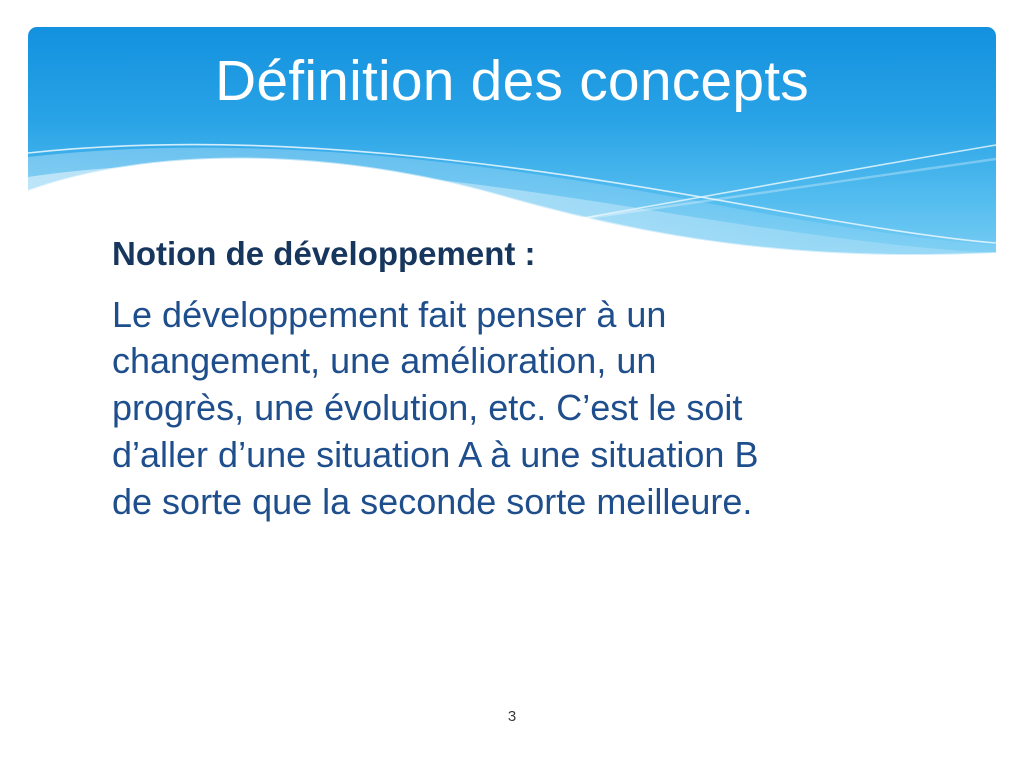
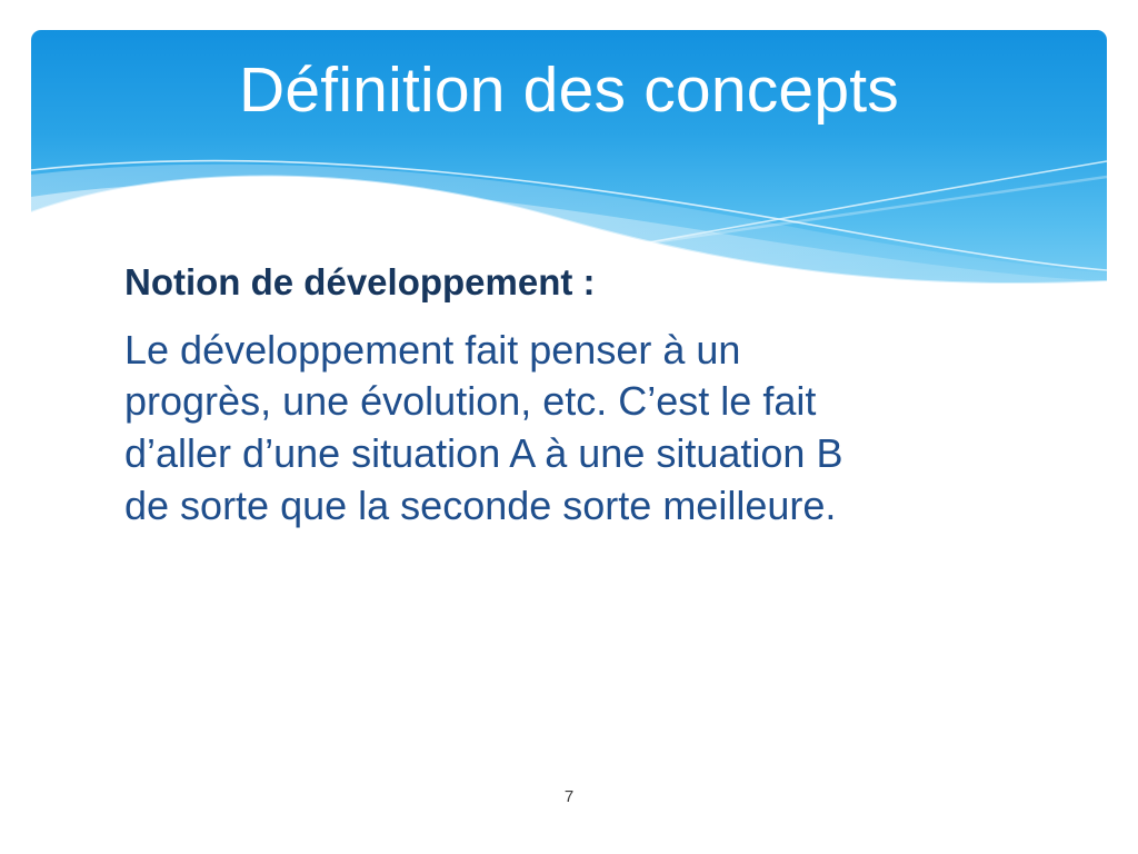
  Définition des concepts
  Notion de développement :
  Le développement fait penser à un
- changement, une amélioration, un
- progrès, une évolution, etc. C’est le soit
+ progrès, une évolution, etc. C’est le fait
  d’aller d’une situation A à une situation B
  de sorte que la seconde sorte meilleure.
- 3
+ 7
